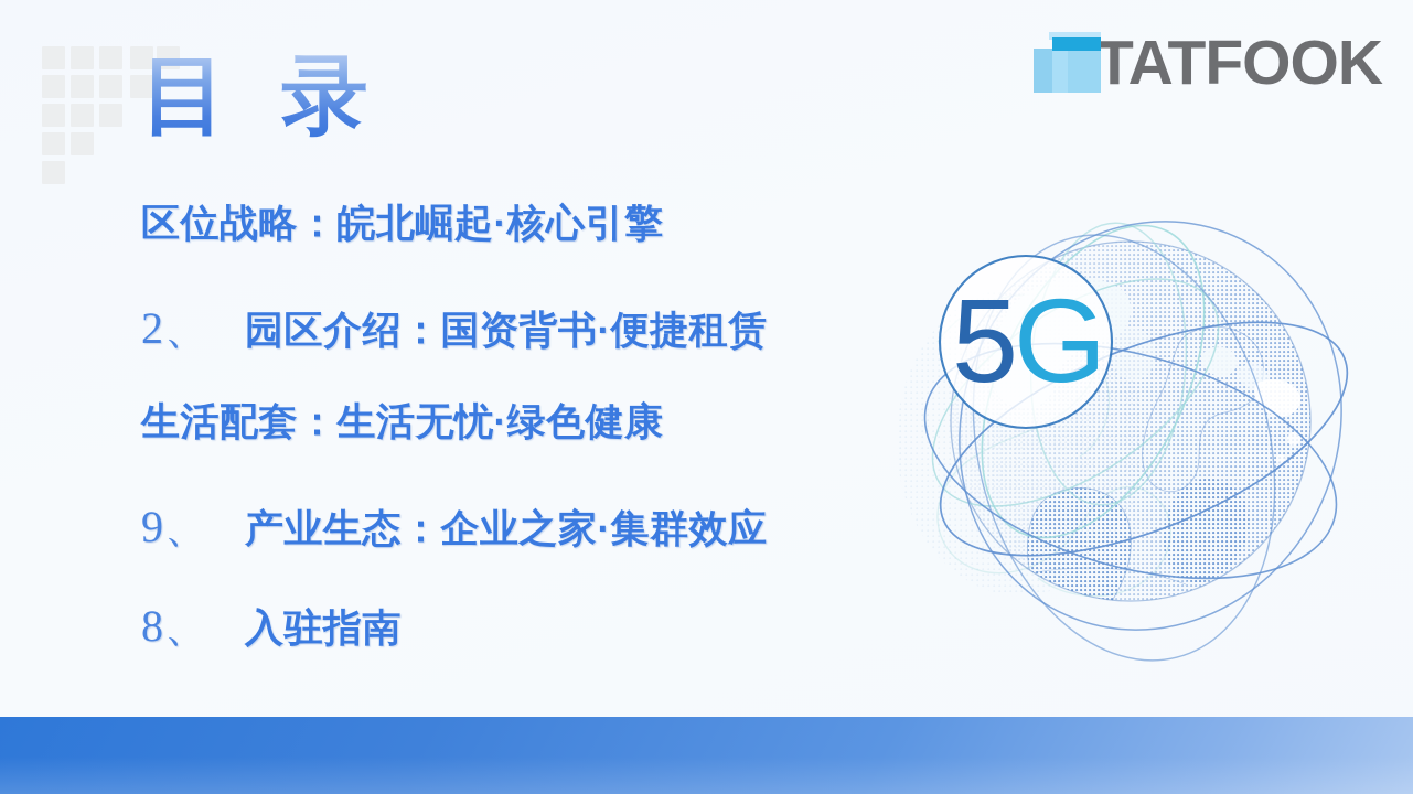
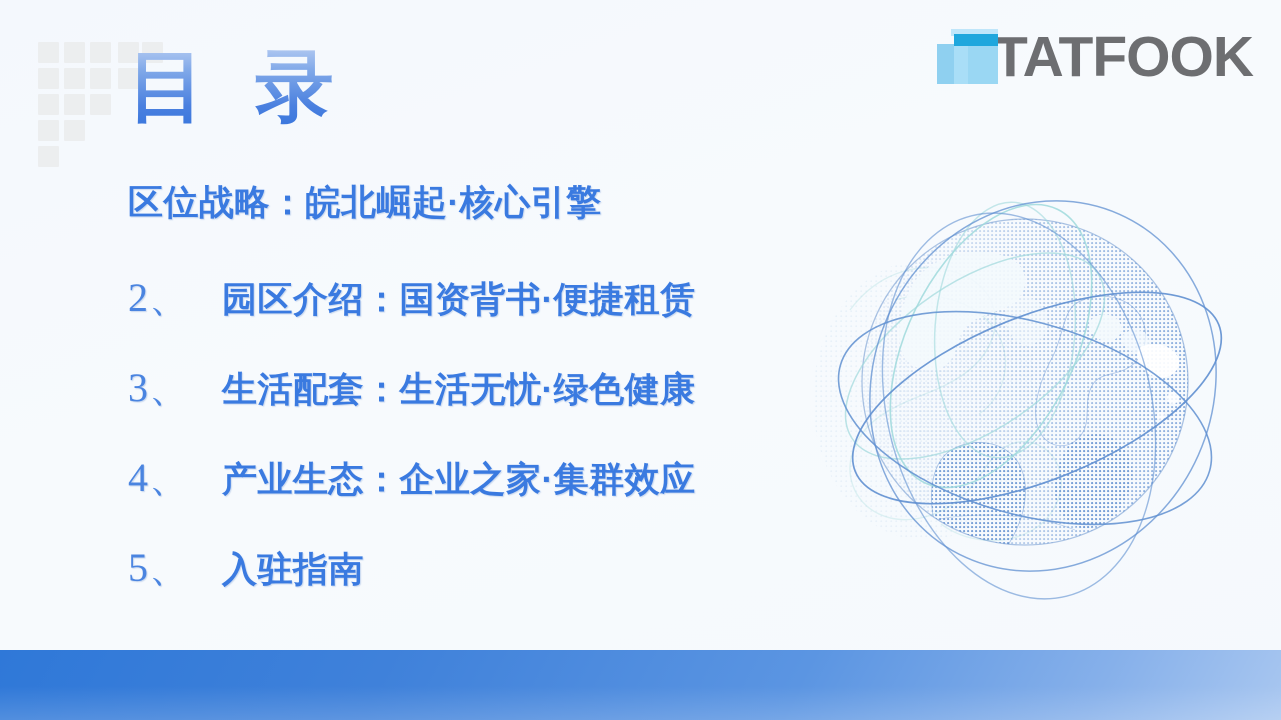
  TATFOOK
  目 录
  区位战略：皖北崛起·核心引擎
  2、
  园区介绍：国资背书·便捷租赁
+ 3、
  生活配套：生活无忧·绿色健康
- 9、
+ 4、
  产业生态：企业之家·集群效应
- 8、
+ 5、
  入驻指南
- 5
- G
